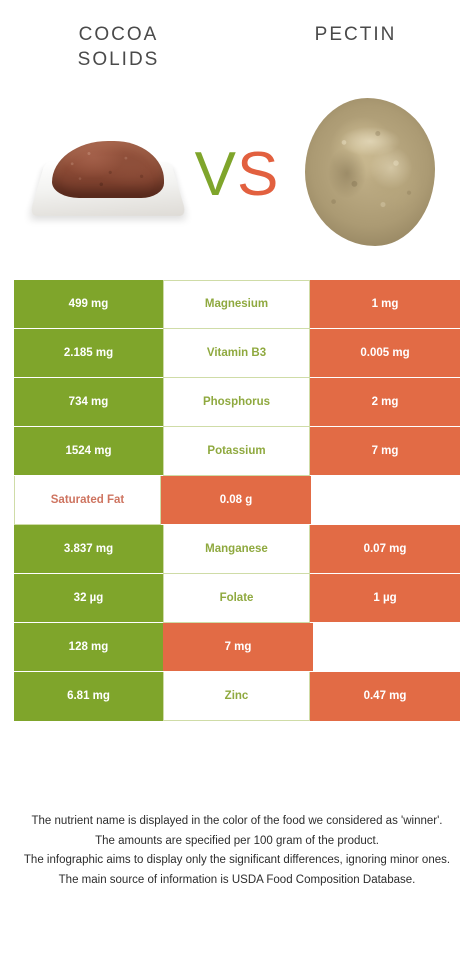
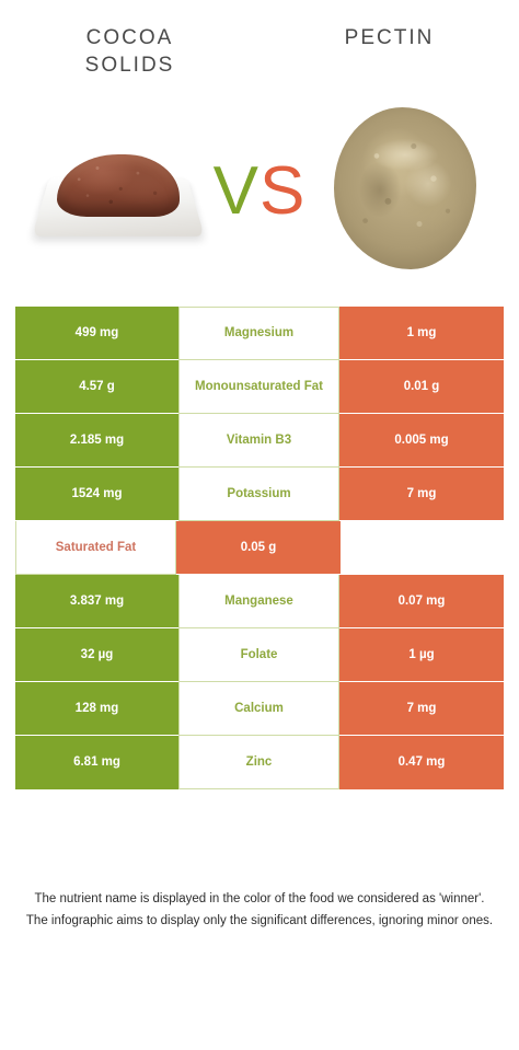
  COCOA
  SOLIDS
  PECTIN
  VS
  499 mg
  Magnesium
  1 mg
+ 4.57 g
+ Monounsaturated Fat
+ 0.01 g
  2.185 mg
  Vitamin B3
  0.005 mg
- 734 mg
- Phosphorus
- 2 mg
  1524 mg
  Potassium
  7 mg
  Saturated Fat
- 0.08 g
+ 0.05 g
  3.837 mg
  Manganese
  0.07 mg
  32 µg
  Folate
  1 µg
  128 mg
+ Calcium
  7 mg
  6.81 mg
  Zinc
  0.47 mg
  The nutrient name is displayed in the color of the food we considered as 'winner'.
- The amounts are specified per 100 gram of the product.
  The infographic aims to display only the significant differences, ignoring minor ones.
- The main source of information is USDA Food Composition Database.
